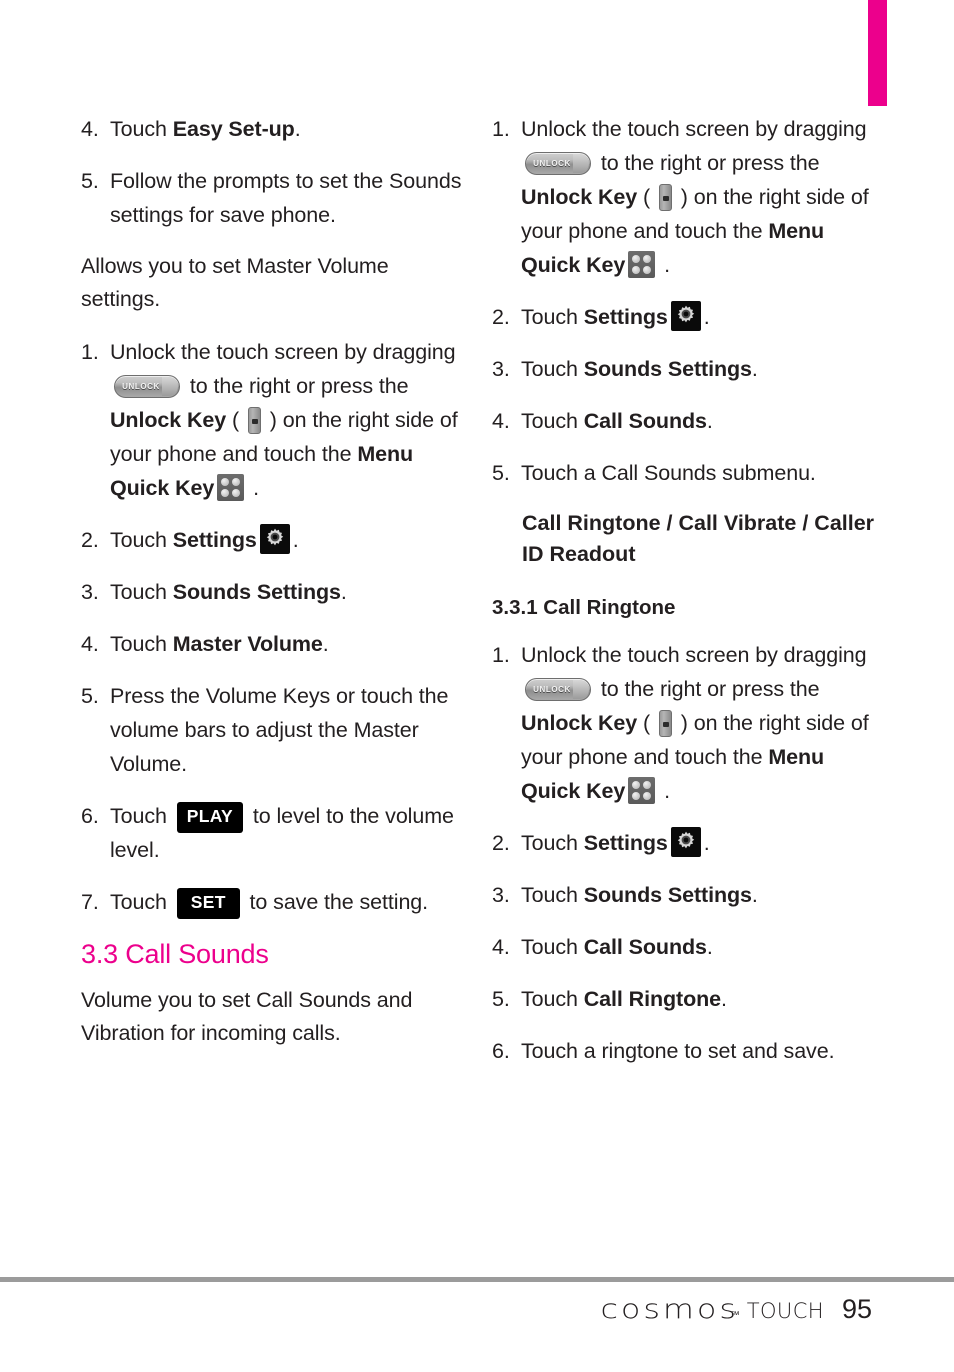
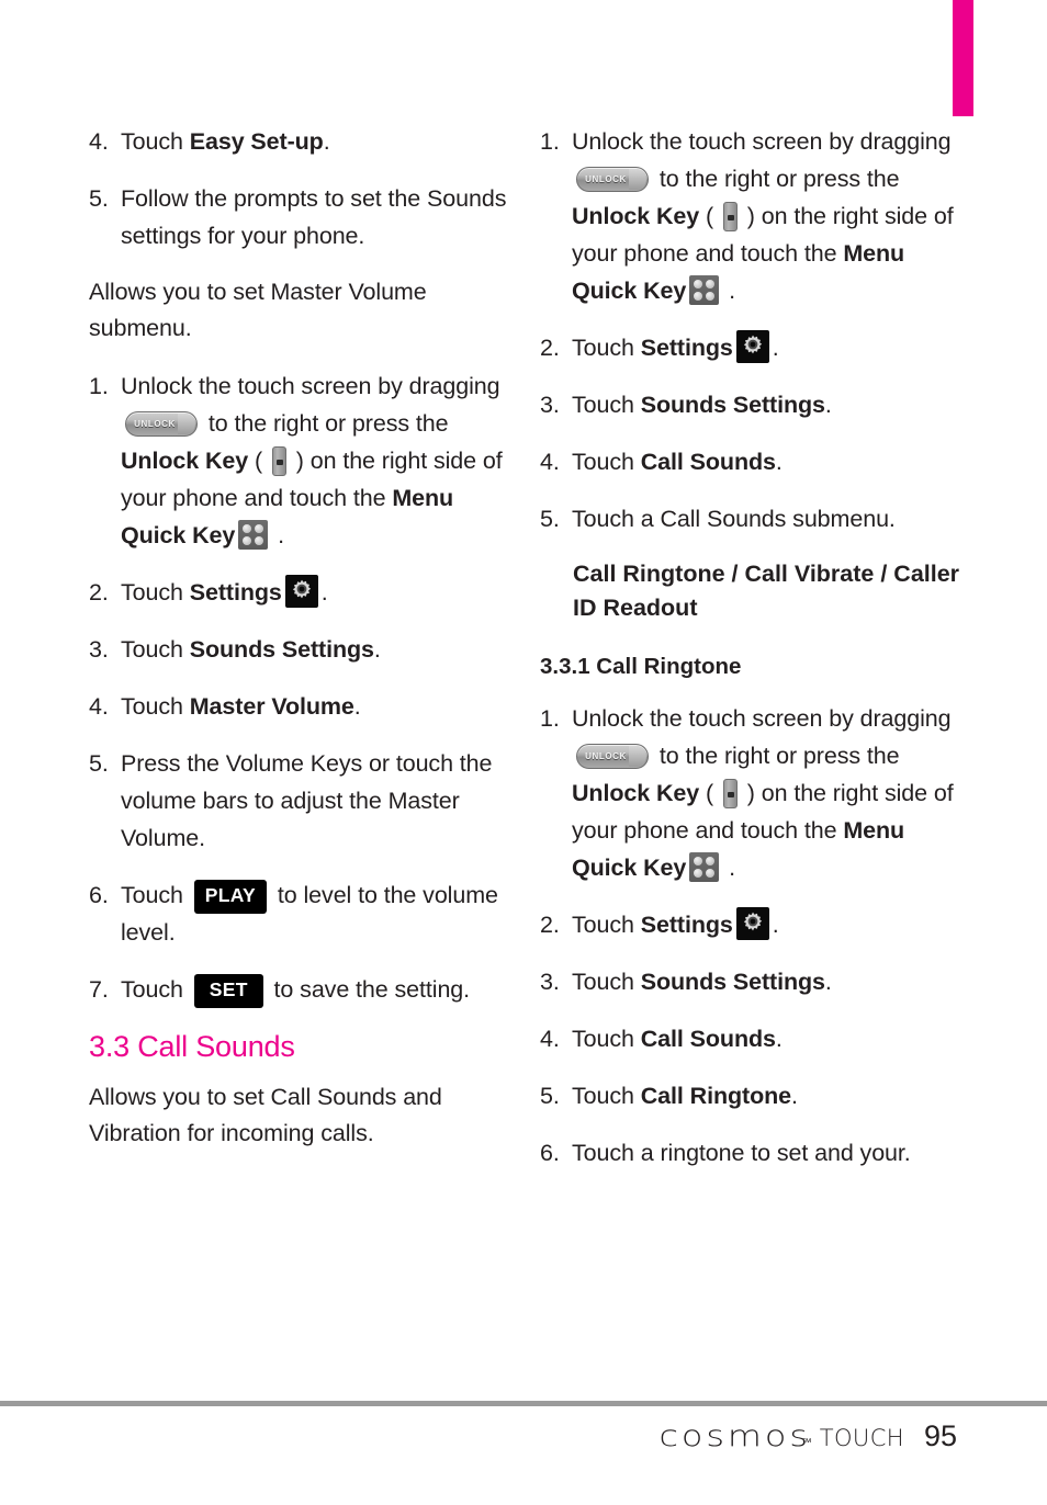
  4.
  Touch Easy Set-up.
  5.
- Follow the prompts to set the Sounds settings for save phone.
+ Follow the prompts to set the Sounds settings for your phone.
- Allows you to set Master Volume settings.
+ Allows you to set Master Volume submenu.
  1.
  Unlock the touch screen by dragging
  UNLOCK
  to the right or press the Unlock Key ( ) on the right side of your phone and touch the Menu Quick Key .
  2.
  Touch Settings .
  3.
  Touch Sounds Settings.
  4.
  Touch Master Volume.
  5.
  Press the Volume Keys or touch the volume bars to adjust the Master Volume.
  6.
  Touch PLAY to level to the volume level.
  7.
  Touch SET to save the setting.
  3.3 Call Sounds
- Volume you to set Call Sounds and Vibration for incoming calls.
+ Allows you to set Call Sounds and Vibration for incoming calls.
  1.
  Unlock the touch screen by dragging
  UNLOCK
  to the right or press the Unlock Key ( ) on the right side of your phone and touch the Menu Quick Key .
  2.
  Touch Settings .
  3.
  Touch Sounds Settings.
  4.
  Touch Call Sounds.
  5.
  Touch a Call Sounds submenu.
  Call Ringtone / Call Vibrate / Caller ID Readout
  3.3.1 Call Ringtone
  1.
  Unlock the touch screen by dragging
  UNLOCK
  to the right or press the Unlock Key ( ) on the right side of your phone and touch the Menu Quick Key .
  2.
  Touch Settings .
  3.
  Touch Sounds Settings.
  4.
  Touch Call Sounds.
  5.
  Touch Call Ringtone.
  6.
- Touch a ringtone to set and save.
+ Touch a ringtone to set and your.
  cosmos
  ™
  TOUCH
  95
